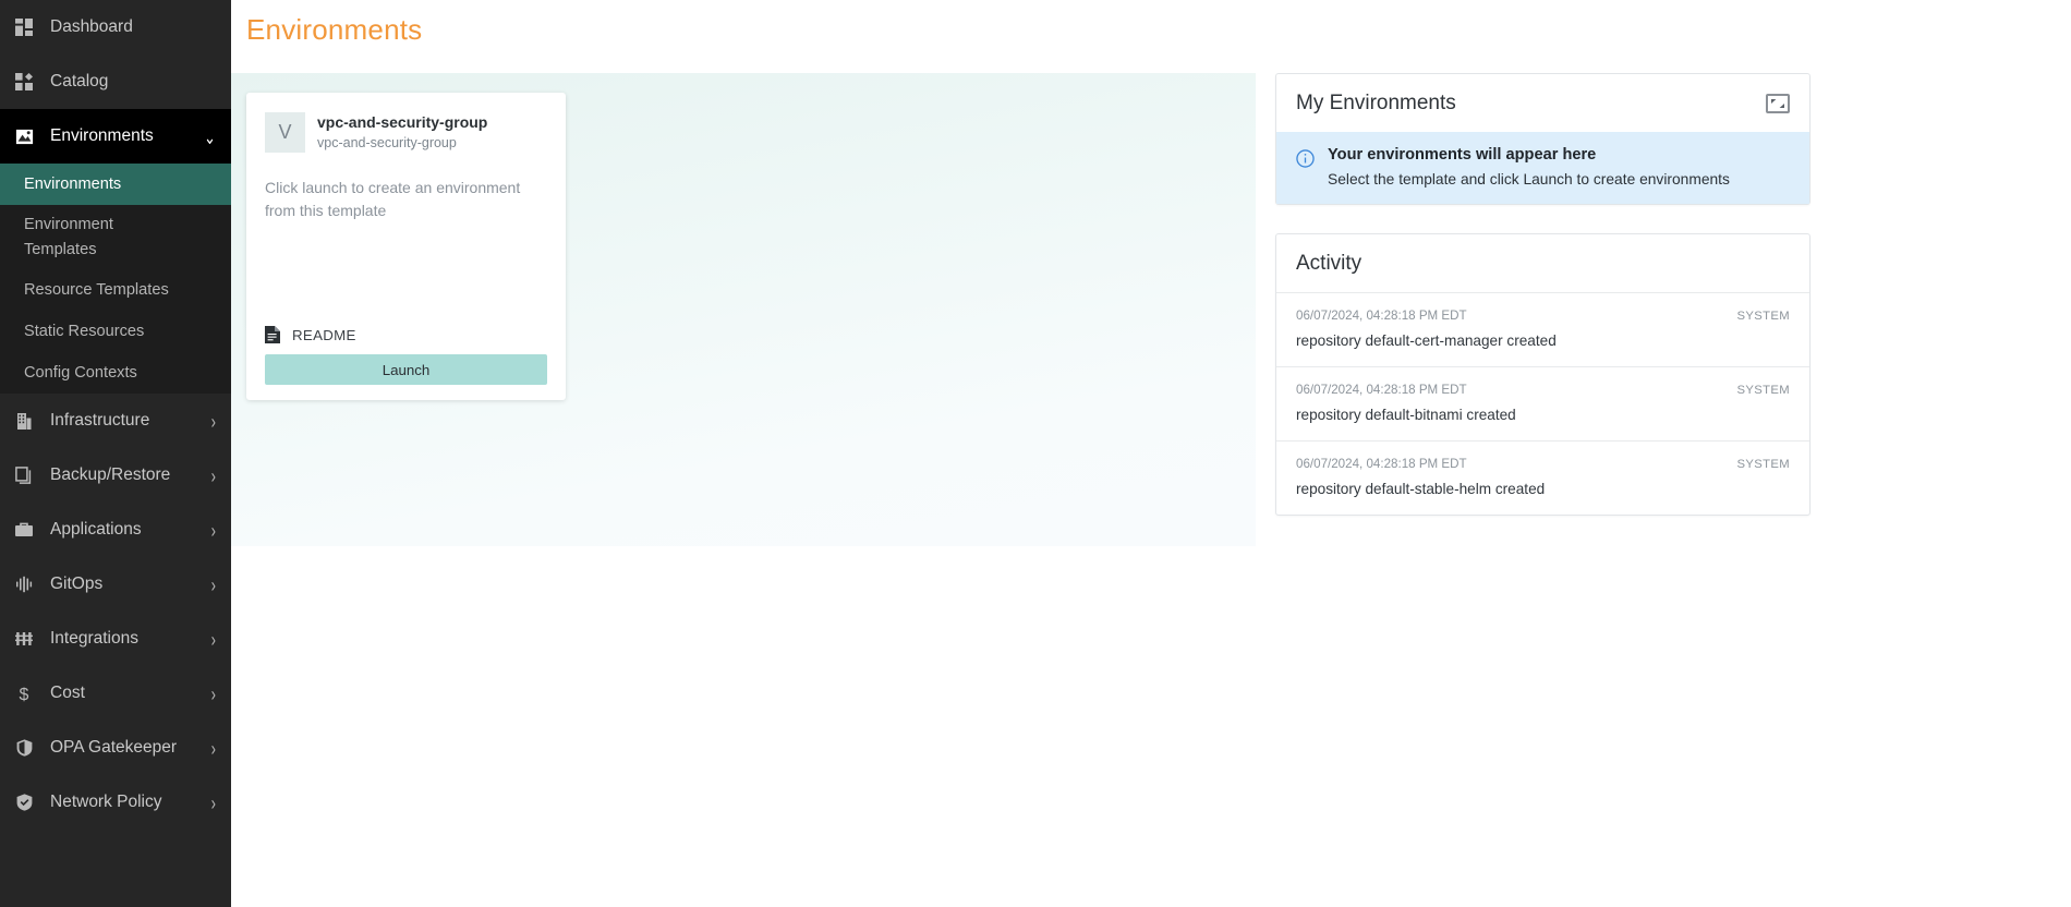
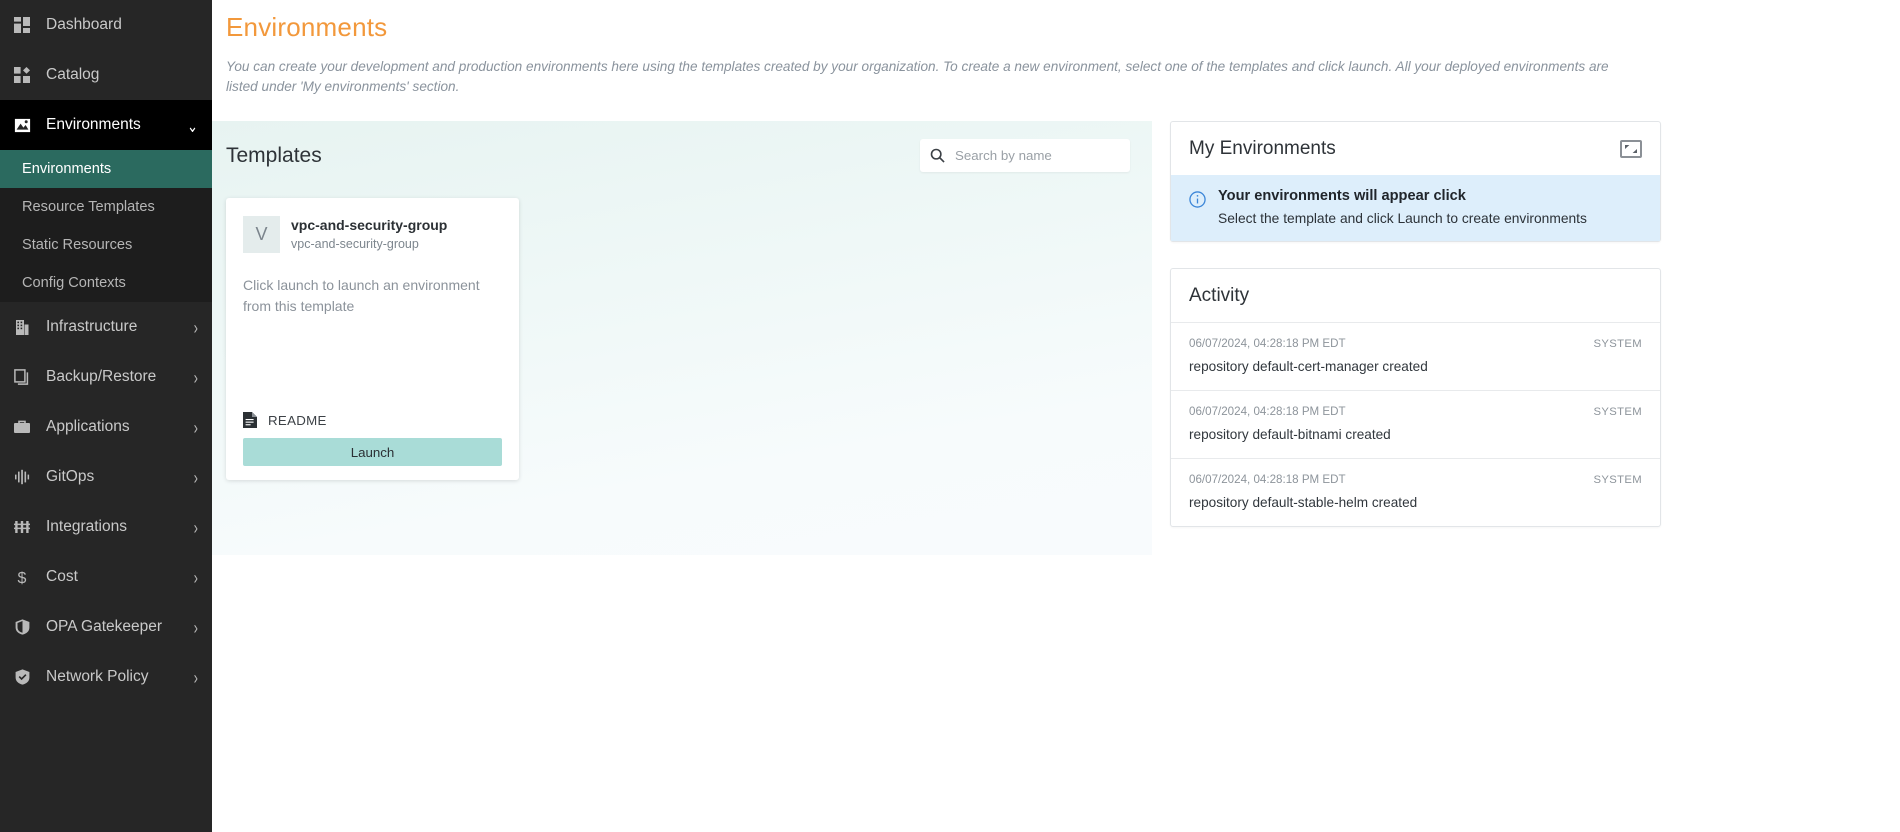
  Dashboard
  Catalog
  Environments
  ⌄
  Environments
- Environment Templates
  Resource Templates
  Static Resources
  Config Contexts
  Infrastructure
  ›
  Backup/Restore
  ›
  Applications
  ›
  GitOps
  ›
  Integrations
  ›
  $
  Cost
  ›
  OPA Gatekeeper
  ›
  Network Policy
  ›
  Environments
+ You can create your development and production environments here using the templates created by your organization. To create a new environment, select one of the templates and click launch. All your deployed environments are listed under 'My environments' section.
+ Templates
+ Search by name
  V
  vpc-and-security-group
  vpc-and-security-group
- Click launch to create an environment from this template
+ Click launch to launch an environment from this template
  README
  Launch
  My Environments
- Your environments will appear here
+ Your environments will appear click
  Select the template and click Launch to create environments
  Activity
  06/07/2024, 04:28:18 PM EDT
  SYSTEM
  repository default-cert-manager created
  06/07/2024, 04:28:18 PM EDT
  SYSTEM
  repository default-bitnami created
  06/07/2024, 04:28:18 PM EDT
  SYSTEM
  repository default-stable-helm created
